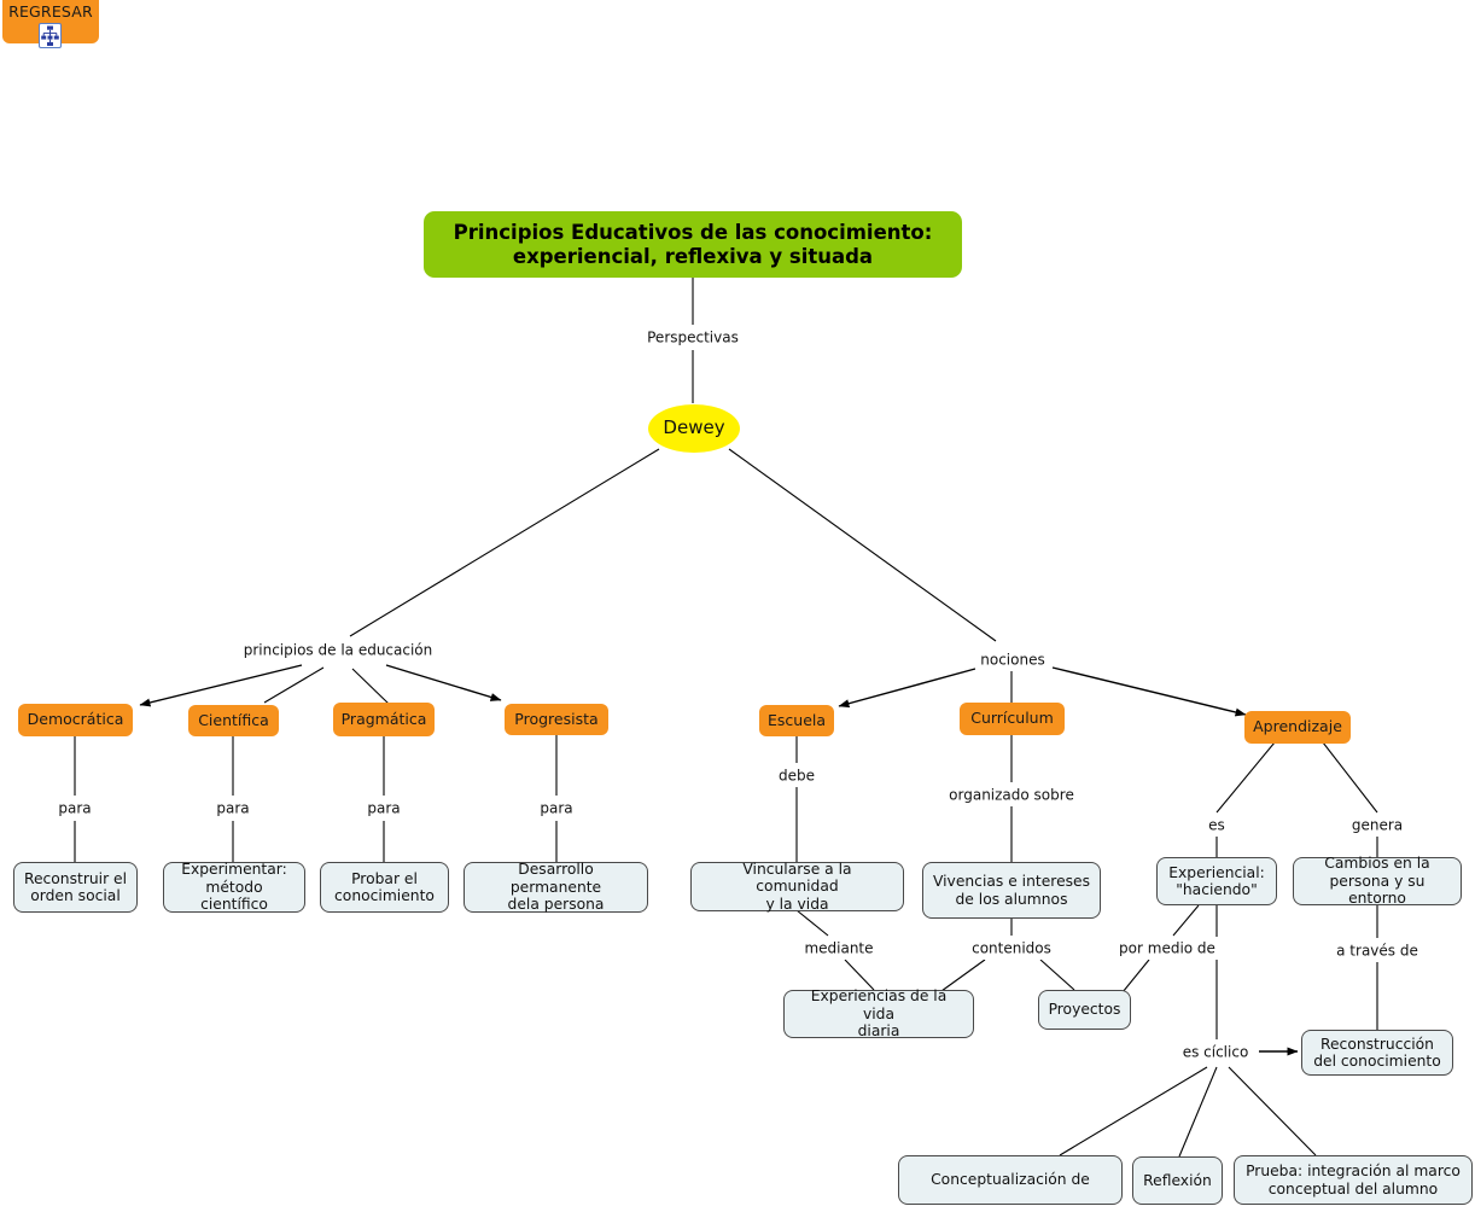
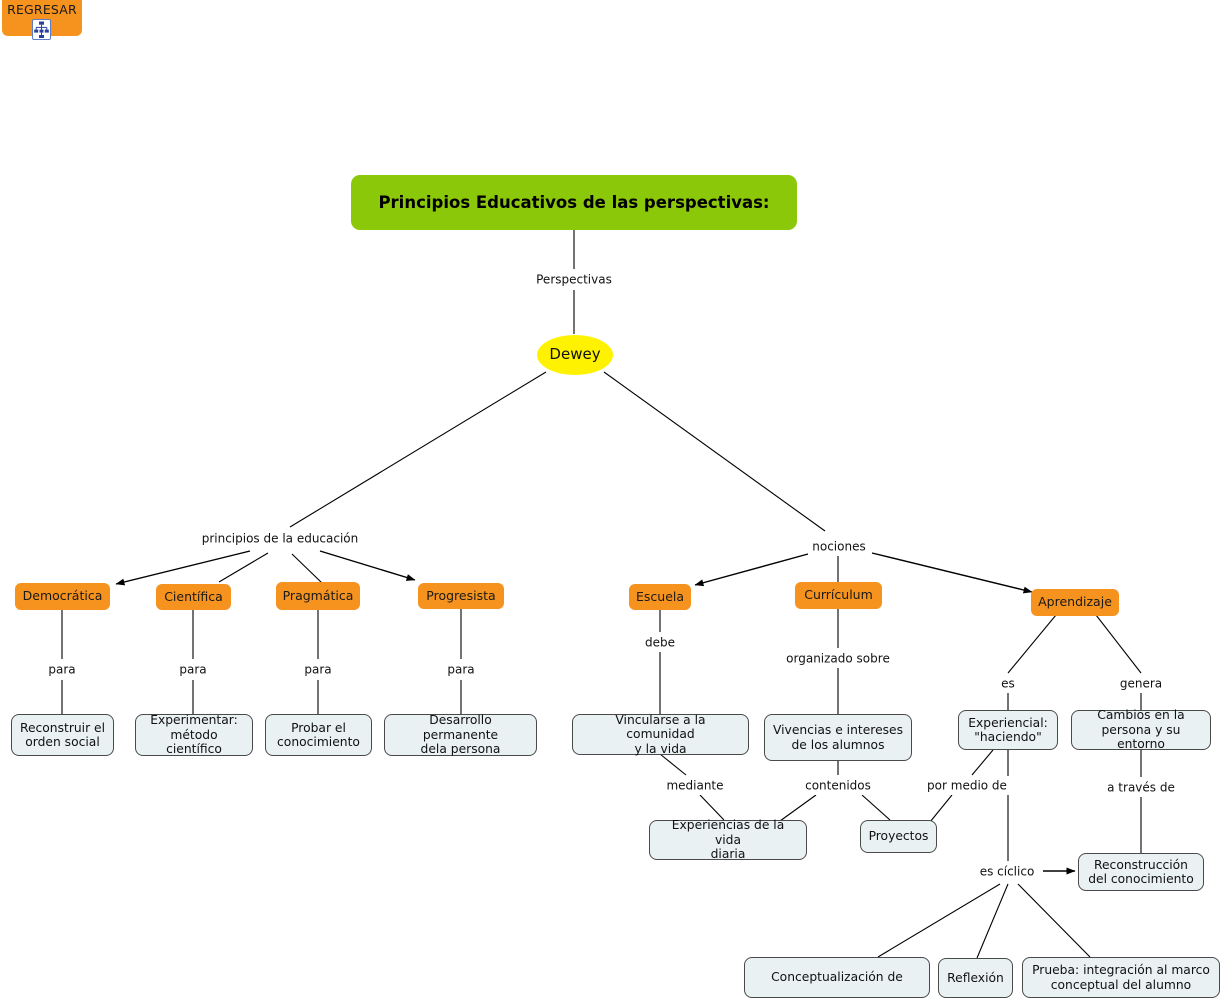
  REGRESAR
  Perspectivas
  principios de la educación
  nociones
  para
  para
  para
  para
  debe
  organizado sobre
  es
  genera
  mediante
  contenidos
  por medio de
  a través de
  es cíclico
- Principios Educativos de las conocimiento:
+ Principios Educativos de las perspectivas:
- experiencial, reflexiva y situada
  Dewey
  Democrática
  Científica
  Pragmática
  Progresista
  Escuela
  Currículum
  Aprendizaje
  Reconstruir el
  orden social
  Experimentar:
  método científico
  Probar el
  conocimiento
  Desarrollo permanente
  dela persona
  Vincularse a la comunidad
  y la vida
  Vivencias e intereses
  de los alumnos
  Experiencial:
  "haciendo"
  Cambios en la
  persona y su entorno
  Experiencias de la vida
  diaria
  Proyectos
  Reconstrucción
  del conocimiento
  Conceptualización de
  Reflexión
  Prueba: integración al marco
  conceptual del alumno
